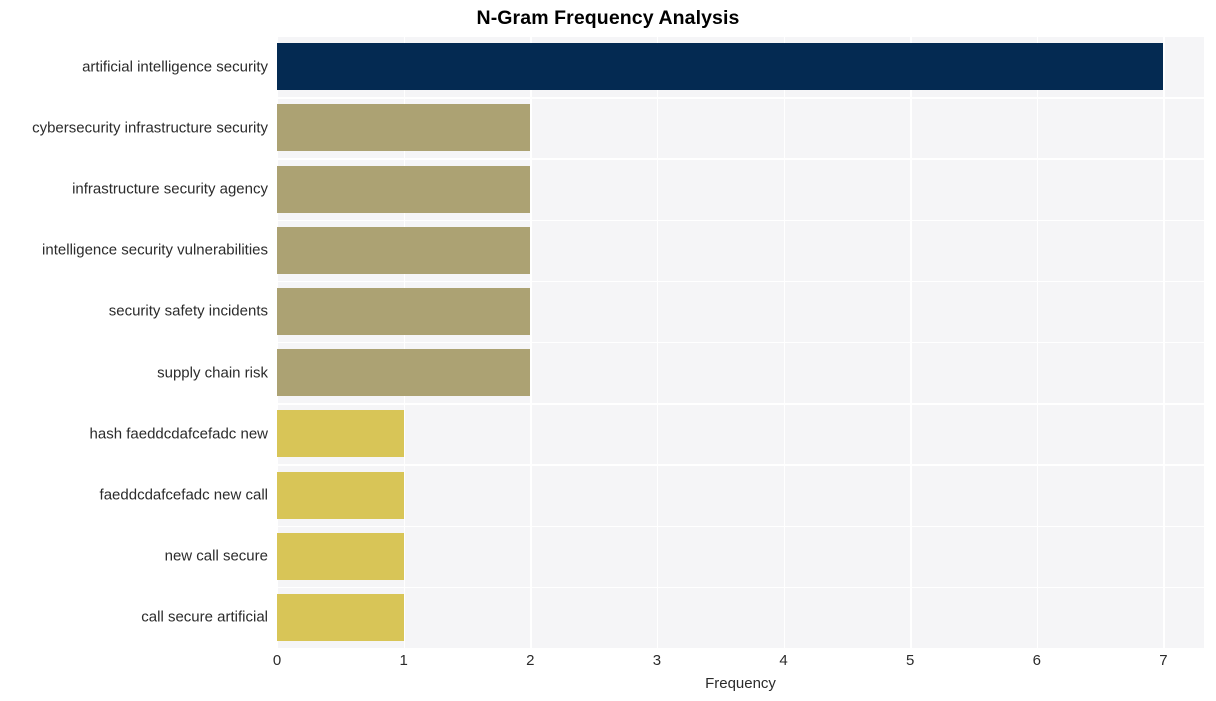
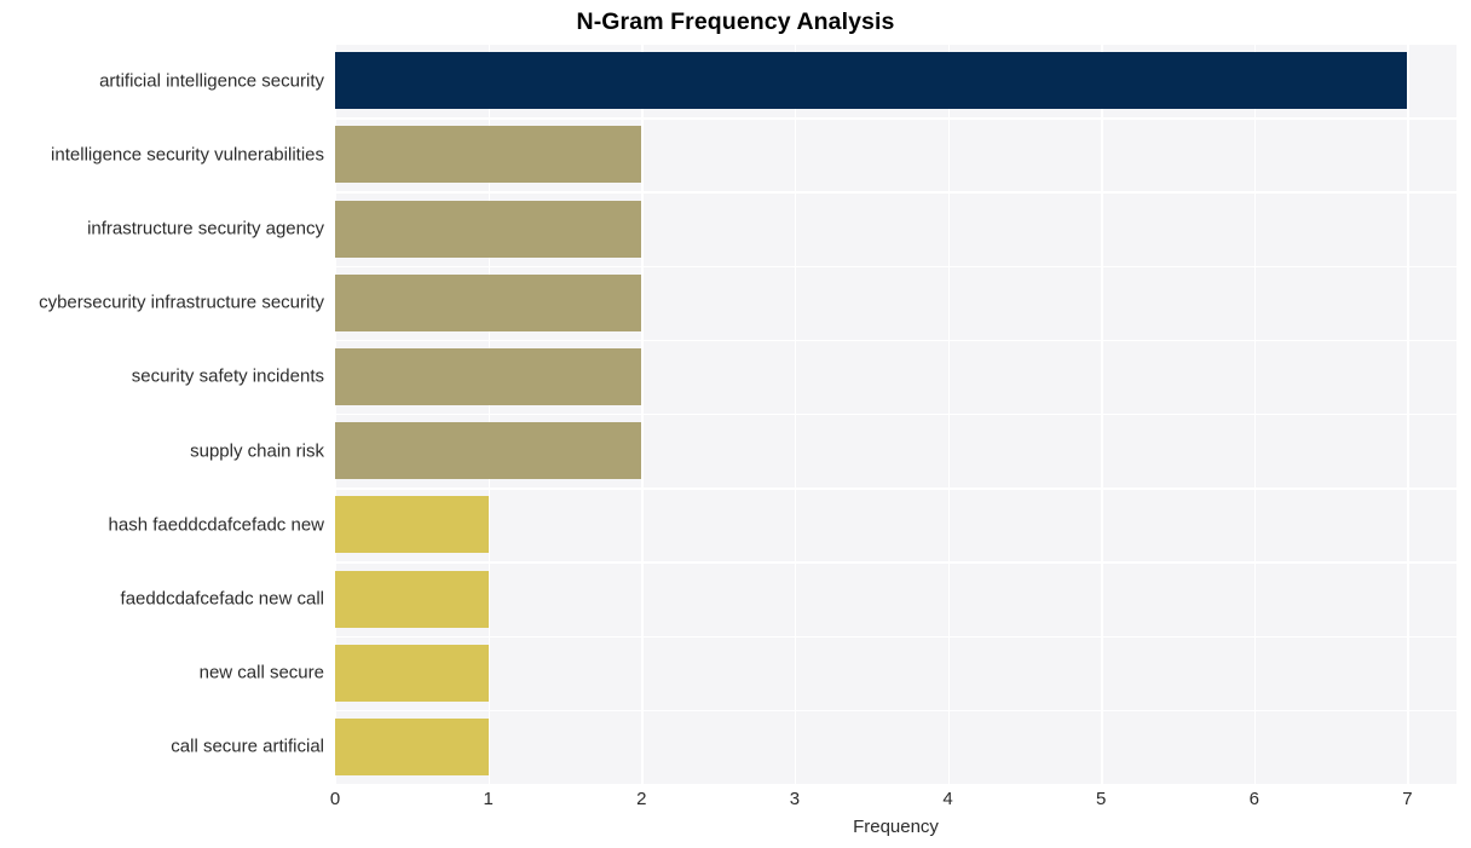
  N-Gram Frequency Analysis
  artificial intelligence security
- cybersecurity infrastructure security
+ intelligence security vulnerabilities
  infrastructure security agency
- intelligence security vulnerabilities
+ cybersecurity infrastructure security
  security safety incidents
  supply chain risk
  hash faeddcdafcefadc new
  faeddcdafcefadc new call
  new call secure
  call secure artificial
  0
  1
  2
  3
  4
  5
  6
  7
  Frequency
